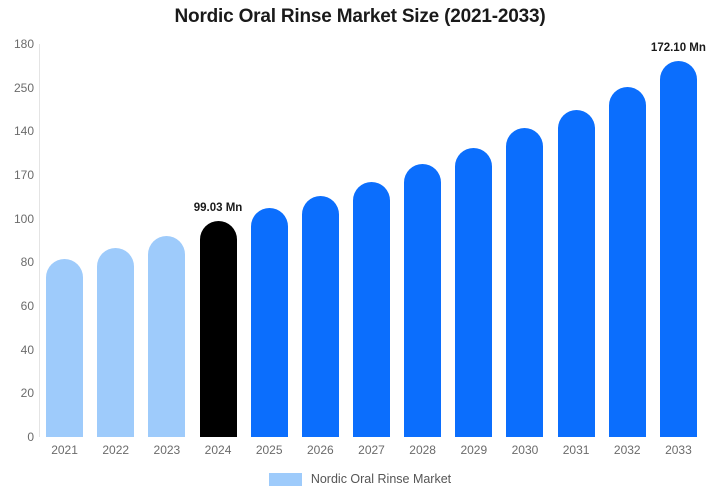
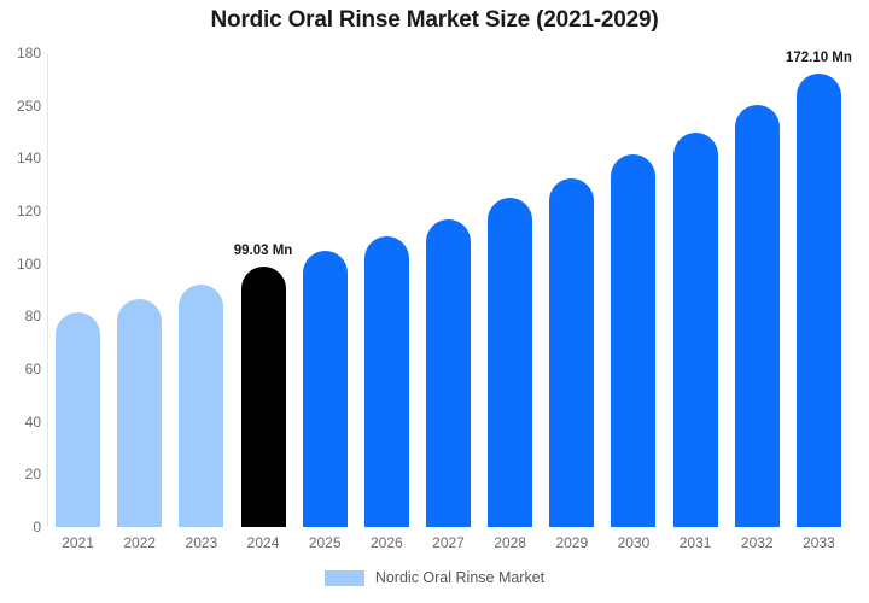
- Nordic Oral Rinse Market Size (2021-2033)
+ Nordic Oral Rinse Market Size (2021-2029)
  0
  20
  40
  60
  80
  100
- 170
+ 120
  140
  250
  180
  99.03 Mn
  172.10 Mn
  2021
  2022
  2023
  2024
  2025
  2026
  2027
  2028
  2029
  2030
  2031
  2032
  2033
  Nordic Oral Rinse Market
